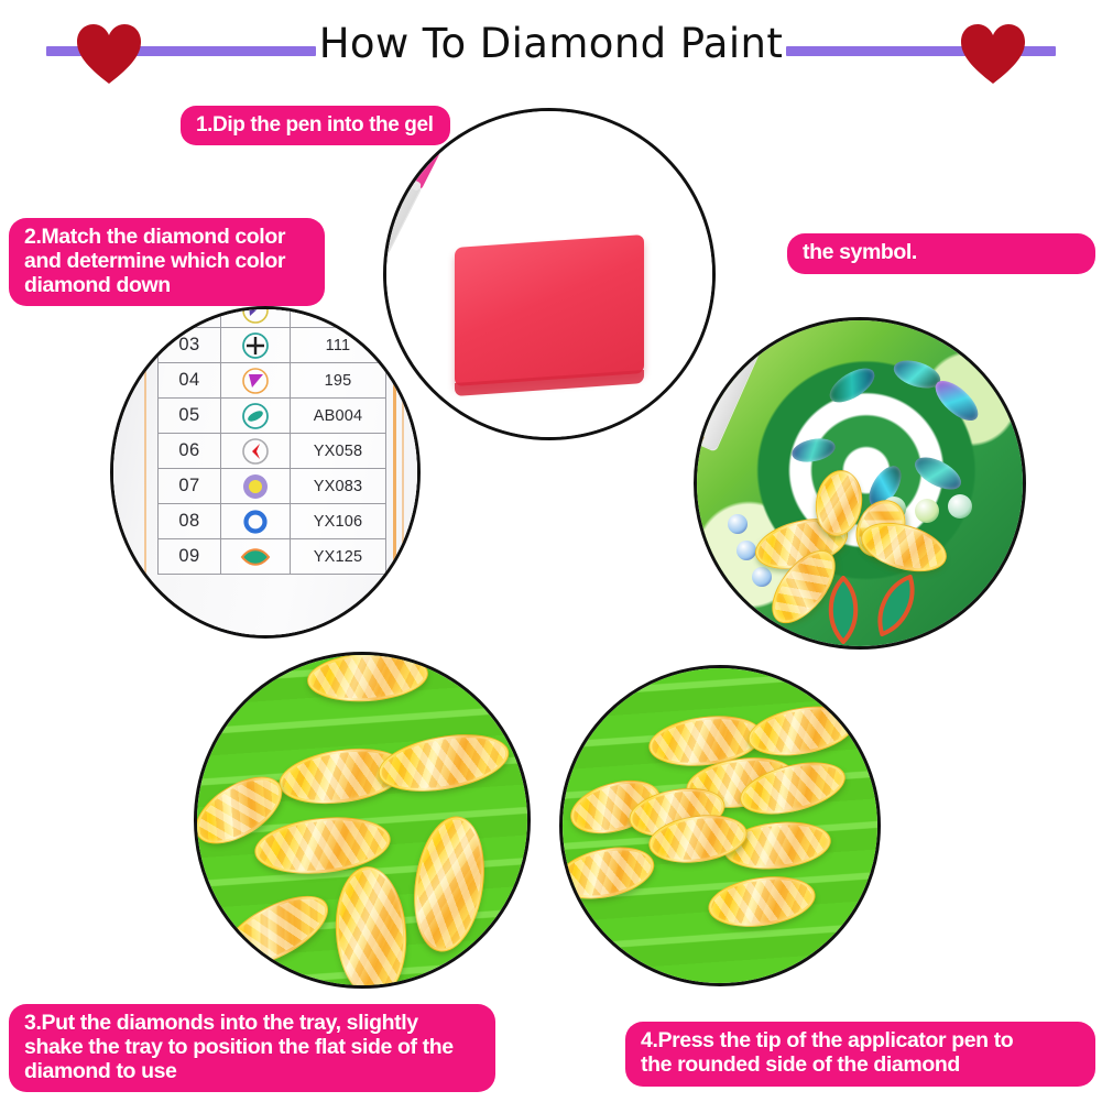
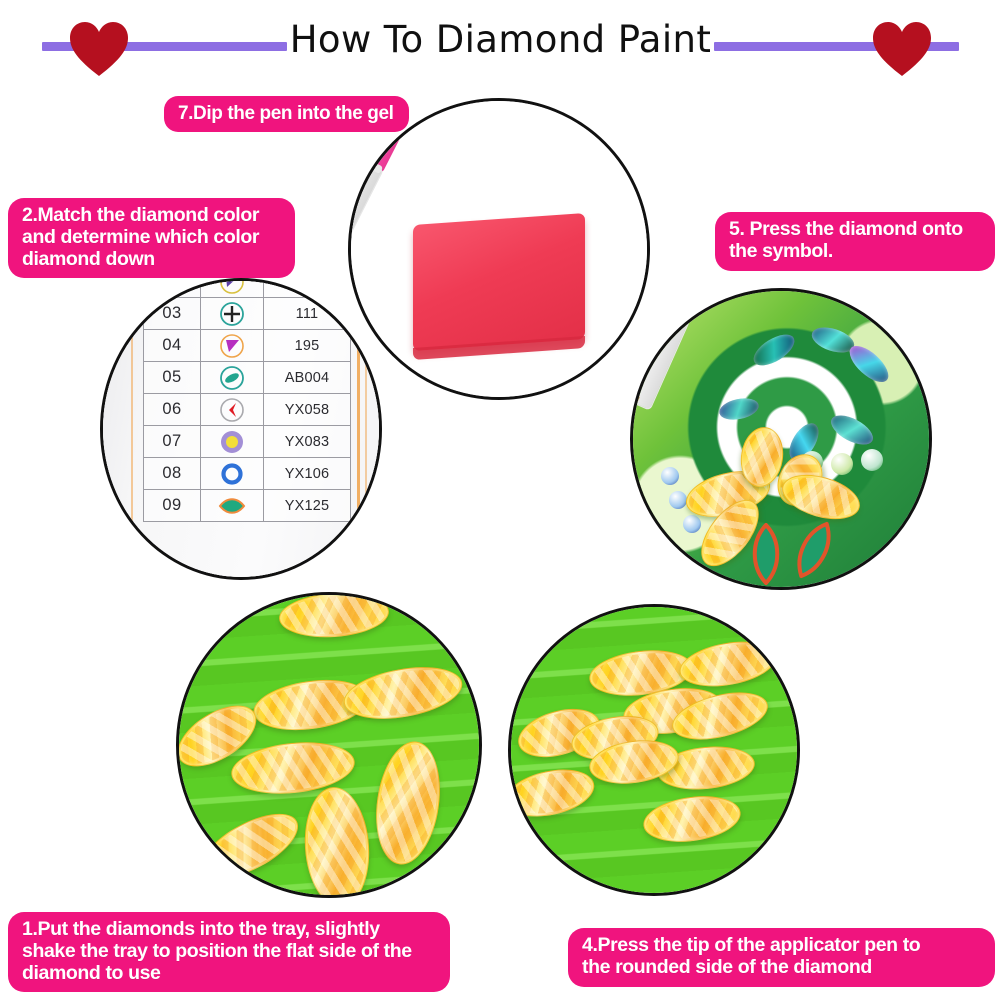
  How To Diamond Paint
  02		093
  03		111
  04		195
  05		AB004
  06		YX058
  07		YX083
  08		YX106
  09		YX125
- 1.Dip the pen into the gel
+ 7.Dip the pen into the gel
  2.Match the diamond color
  and determine which color
  diamond down
+ 5. Press the diamond onto
  the symbol.
- 3.Put the diamonds into the tray, slightly
+ 1.Put the diamonds into the tray, slightly
  shake the tray to position the flat side of the
  diamond to use
  4.Press the tip of the applicator pen to
  the rounded side of the diamond
